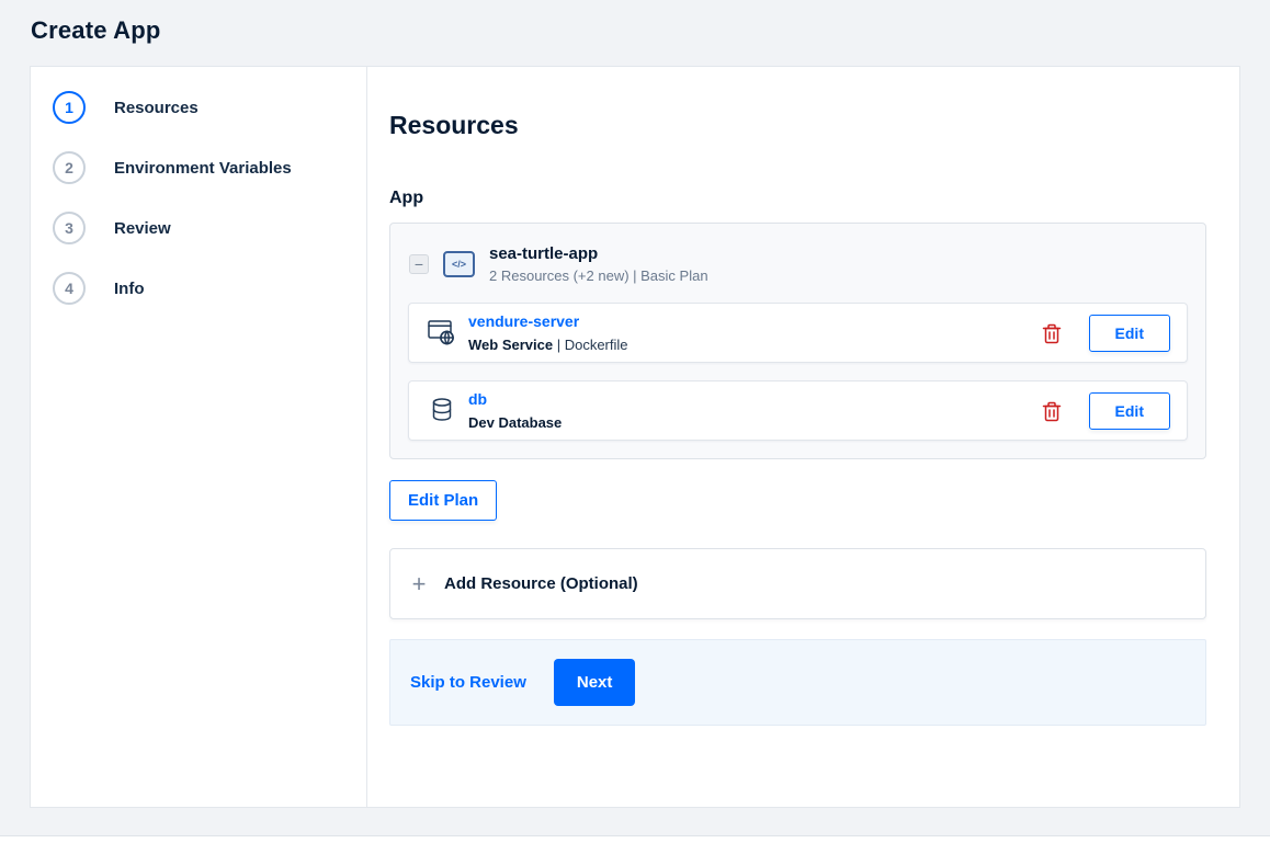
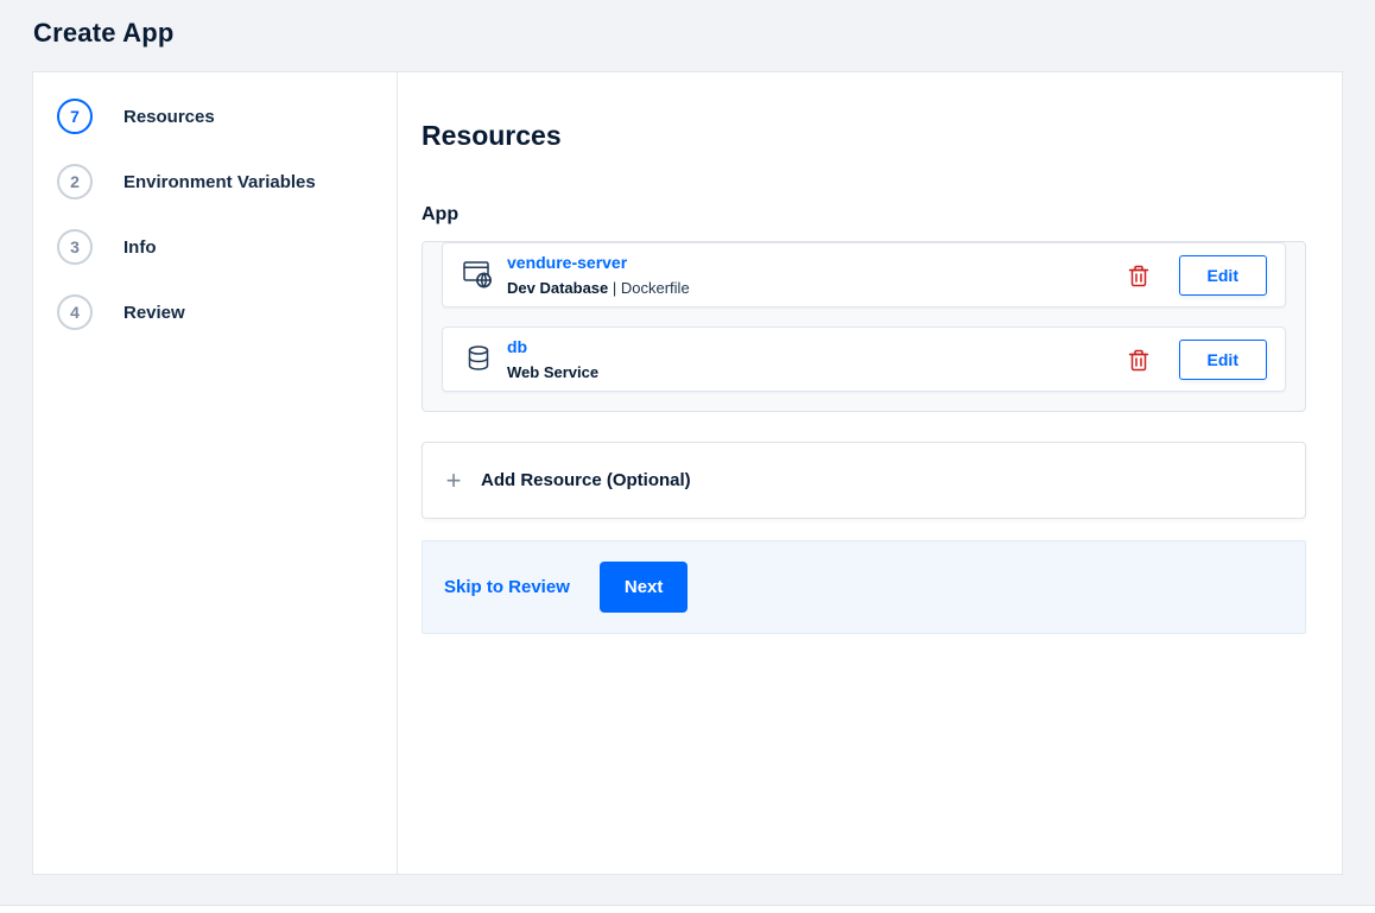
  Create App
- 1
+ 7
  Resources
  2
  Environment Variables
  3
- Review
+ Info
  4
- Info
+ Review
  Resources
  App
- −
- </>
- sea-turtle-app
- 2 Resources (+2 new) | Basic Plan
  vendure-server
- Web Service | Dockerfile
+ Dev Database | Dockerfile
  Edit
  db
- Dev Database
+ Web Service
  Edit
- Edit Plan
  +
  Add Resource (Optional)
  Skip to Review
  Next
